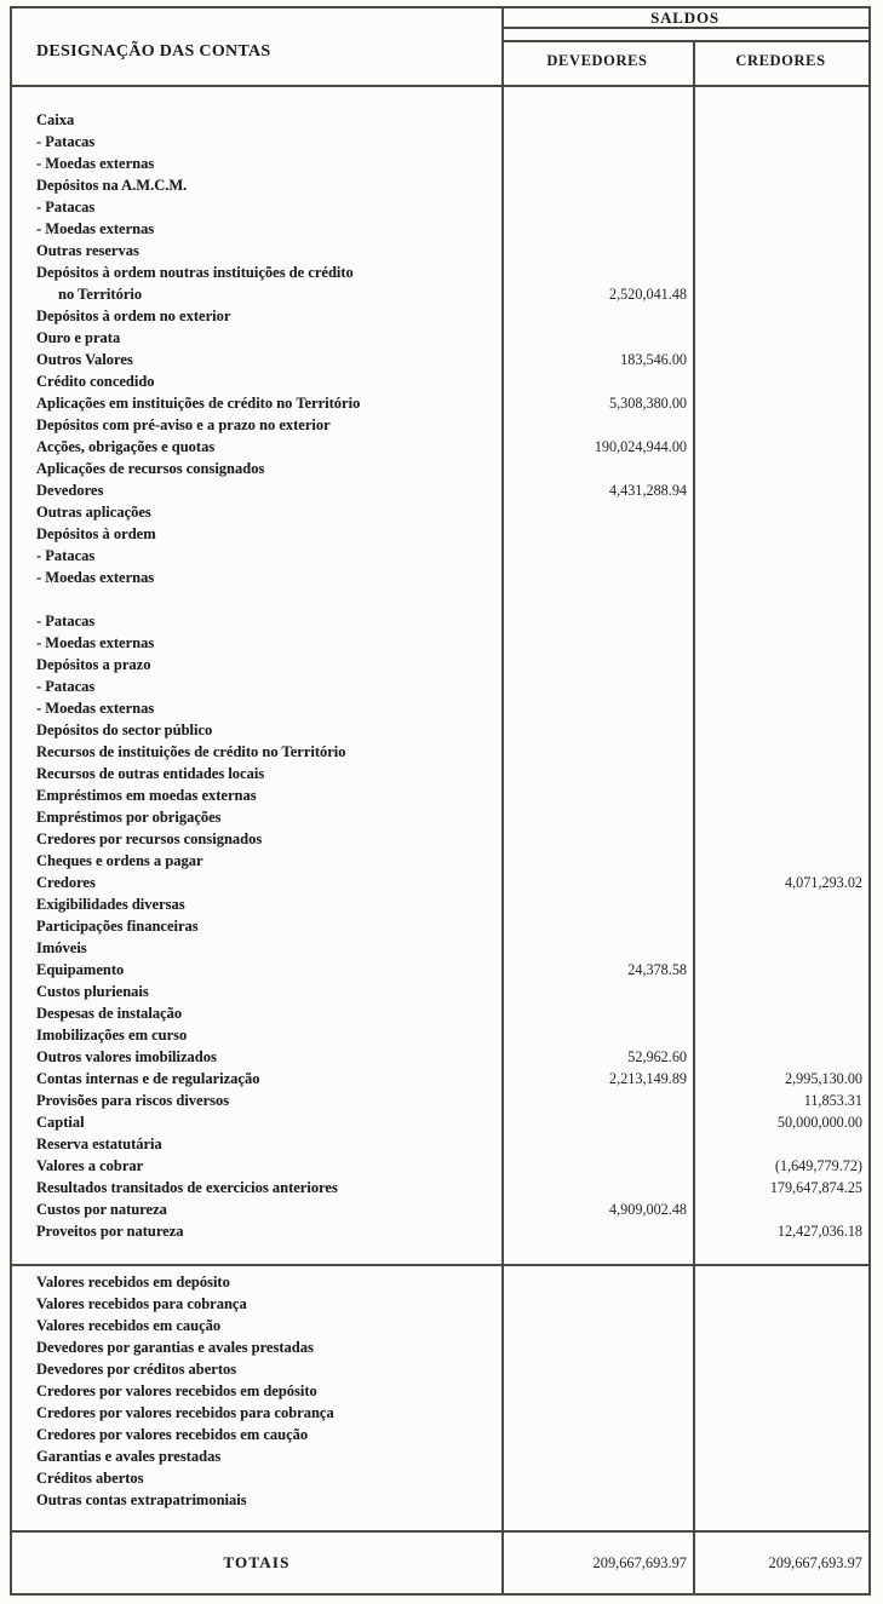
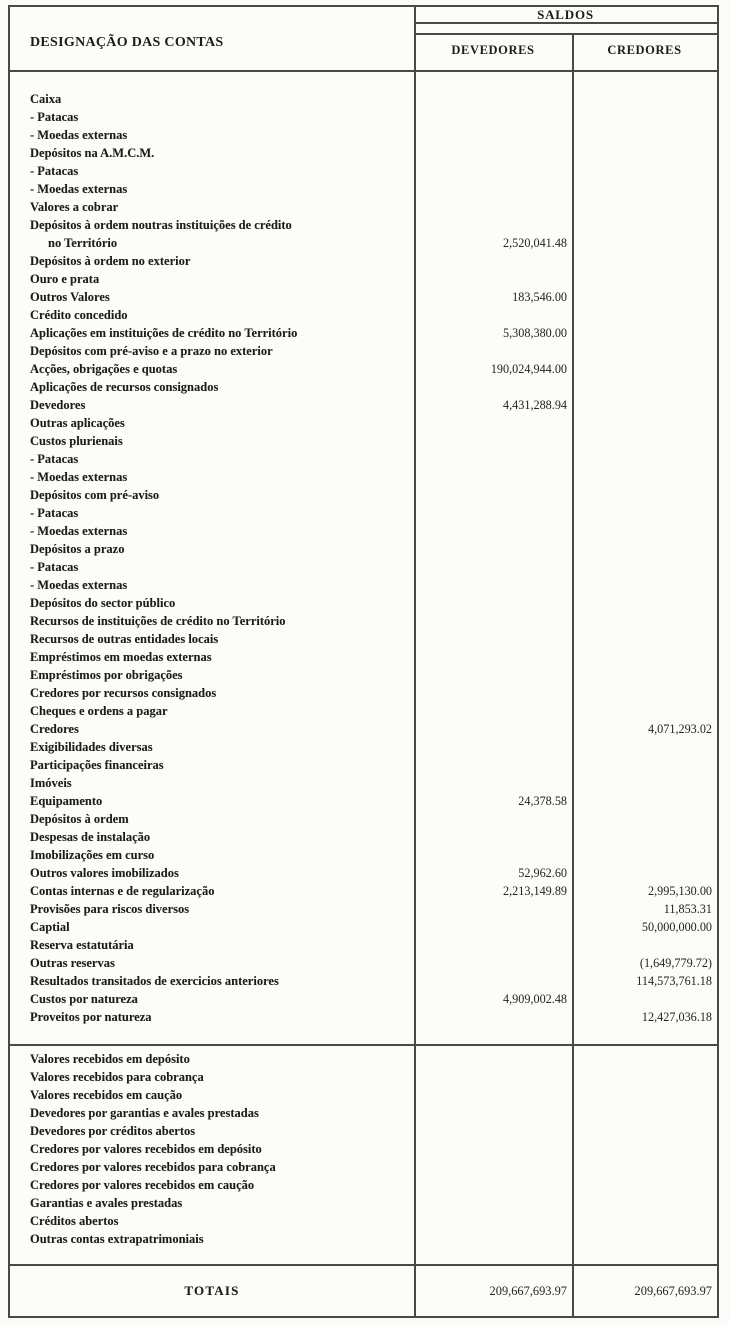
  DESIGNAÇÃO DAS CONTAS
  SALDOS
  DEVEDORES
  CREDORES
  Caixa
  - Patacas
  - Moedas externas
  Depósitos na A.M.C.M.
  - Patacas
  - Moedas externas
- Outras reservas
+ Valores a cobrar
  Depósitos à ordem noutras instituições de crédito
  no Território
  2,520,041.48
  Depósitos à ordem no exterior
  Ouro e prata
  Outros Valores
  183,546.00
  Crédito concedido
  Aplicações em instituições de crédito no Território
  5,308,380.00
  Depósitos com pré-aviso e a prazo no exterior
  Acções, obrigações e quotas
  190,024,944.00
  Aplicações de recursos consignados
  Devedores
  4,431,288.94
  Outras aplicações
- Depósitos à ordem
+ Custos plurienais
  - Patacas
  - Moedas externas
+ Depósitos com pré-aviso
  - Patacas
  - Moedas externas
  Depósitos a prazo
  - Patacas
  - Moedas externas
  Depósitos do sector público
  Recursos de instituições de crédito no Território
  Recursos de outras entidades locais
  Empréstimos em moedas externas
  Empréstimos por obrigações
  Credores por recursos consignados
  Cheques e ordens a pagar
  Credores
  4,071,293.02
  Exigibilidades diversas
  Participações financeiras
  Imóveis
  Equipamento
  24,378.58
- Custos plurienais
+ Depósitos à ordem
  Despesas de instalação
  Imobilizações em curso
  Outros valores imobilizados
  52,962.60
  Contas internas e de regularização
  2,213,149.89
  2,995,130.00
  Provisões para riscos diversos
  11,853.31
  Captial
  50,000,000.00
  Reserva estatutária
- Valores a cobrar
+ Outras reservas
  (1,649,779.72)
  Resultados transitados de exercicios anteriores
- 179,647,874.25
+ 114,573,761.18
  Custos por natureza
  4,909,002.48
  Proveitos por natureza
  12,427,036.18
  Valores recebidos em depósito
  Valores recebidos para cobrança
  Valores recebidos em caução
  Devedores por garantias e avales prestadas
  Devedores por créditos abertos
  Credores por valores recebidos em depósito
  Credores por valores recebidos para cobrança
  Credores por valores recebidos em caução
  Garantias e avales prestadas
  Créditos abertos
  Outras contas extrapatrimoniais
  TOTAIS
  209,667,693.97
  209,667,693.97
